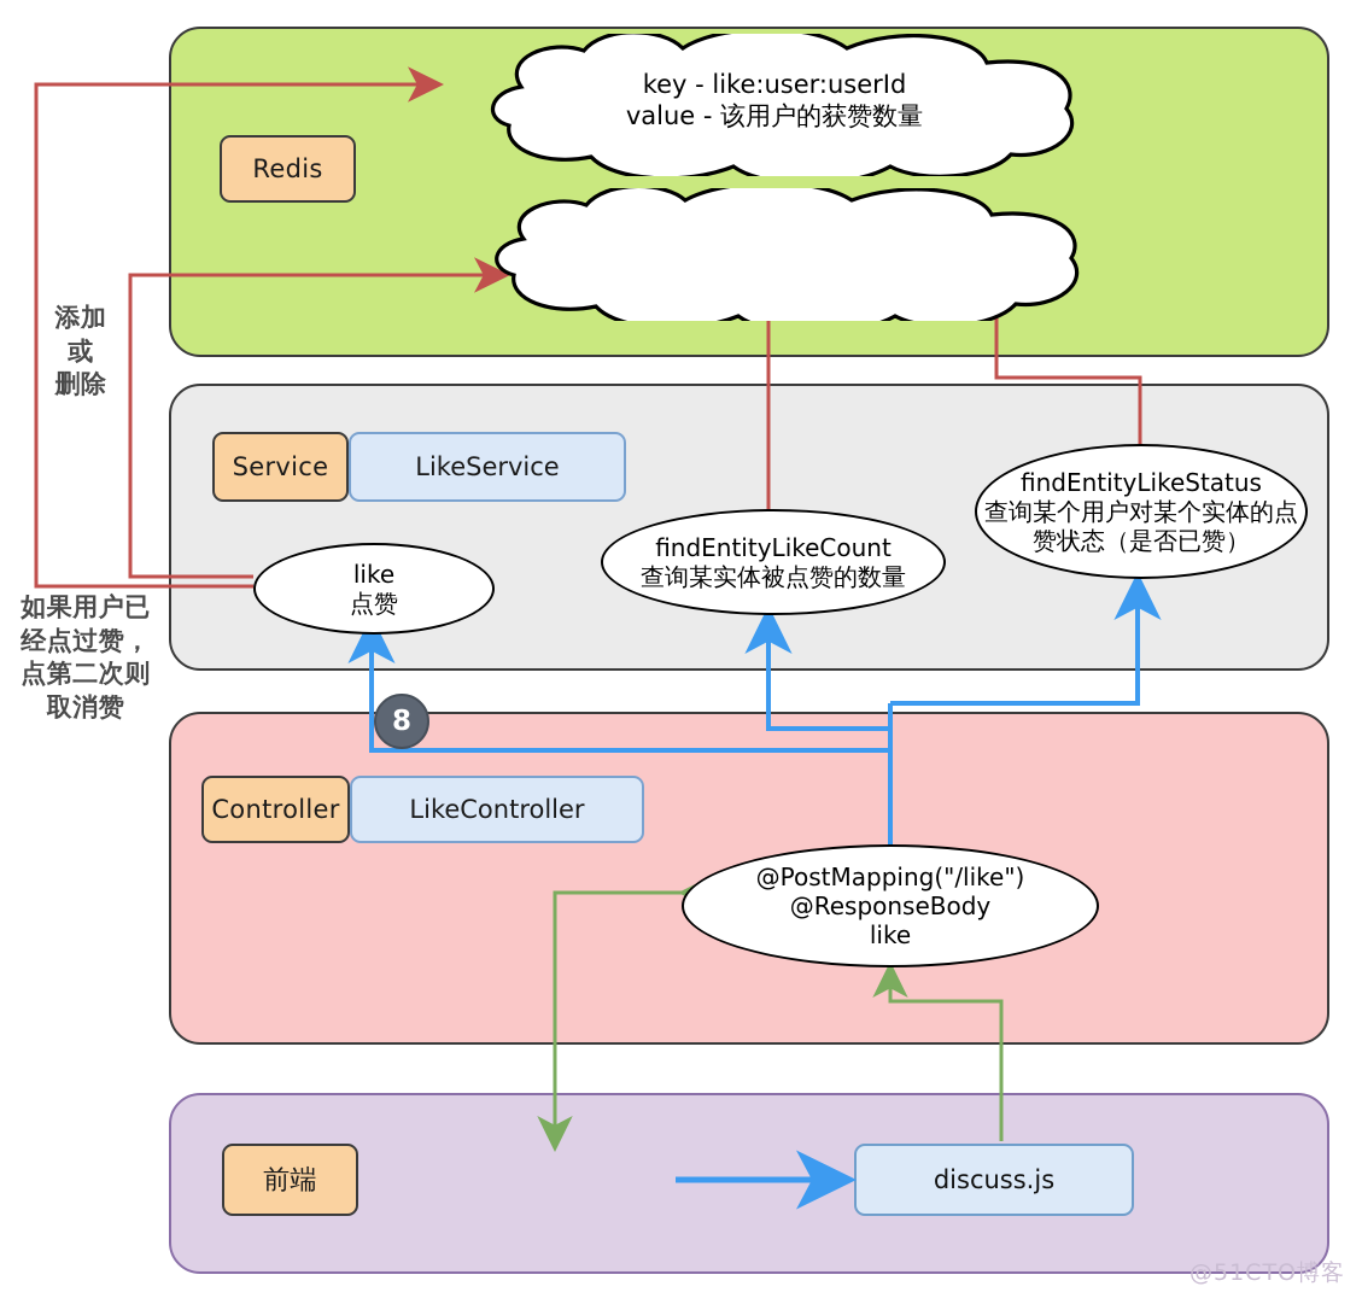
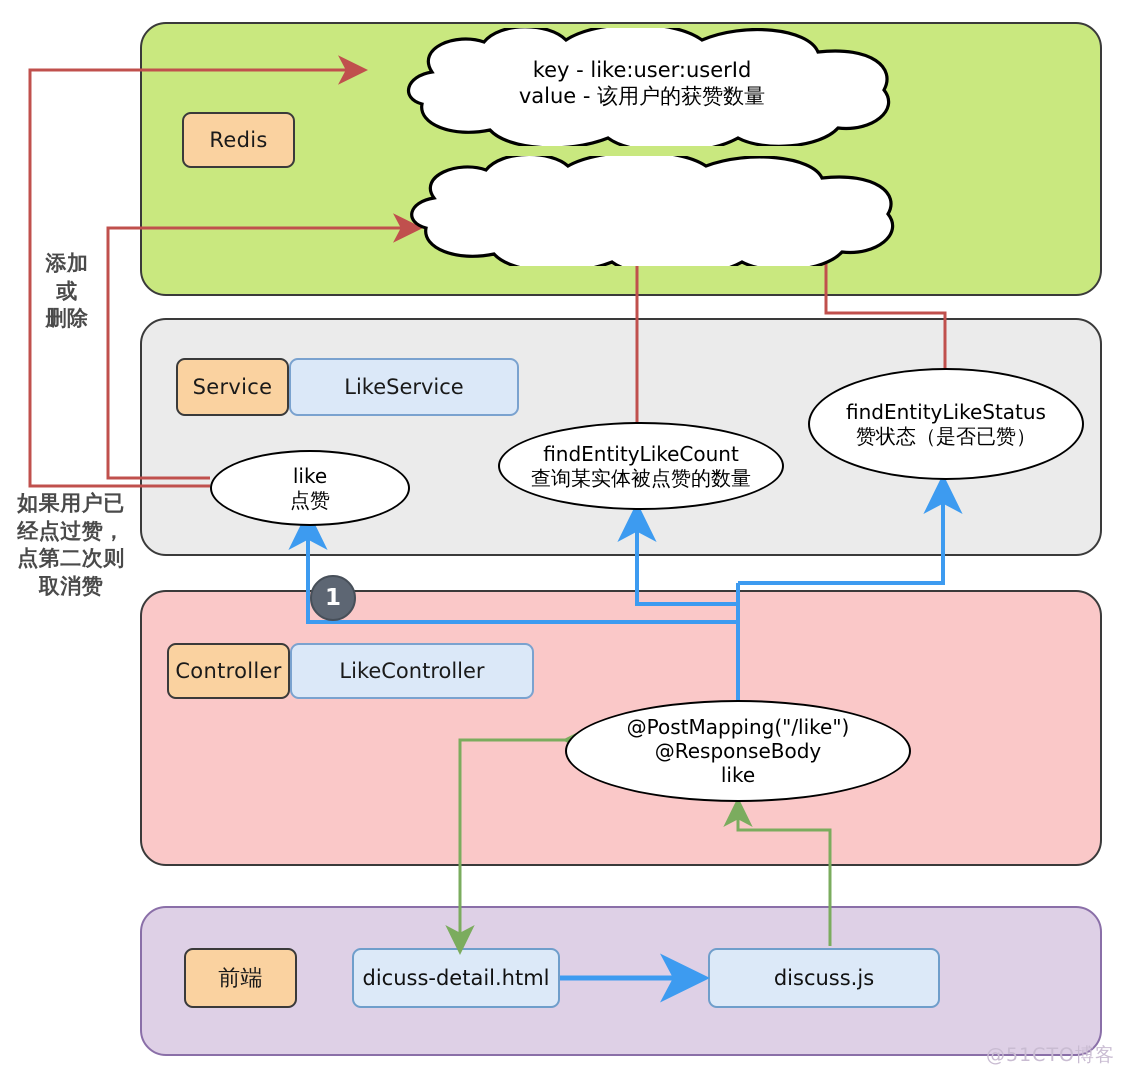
  key - like:user:userId
  value - 该用户的获赞数量
  Redis
  Service
  LikeService
  Controller
  LikeController
  前端
+ dicuss-detail.html
  discuss.js
  like
  点赞
  findEntityLikeCount
  查询某实体被点赞的数量
  findEntityLikeStatus
- 查询某个用户对某个实体的点
  赞状态（是否已赞）
  @PostMapping("/like")
  @ResponseBody
  like
  添加
  或
  删除
  如果用户已
  经点过赞，
  点第二次则
  取消赞
- 8
+ 1
  @51CTO博客
